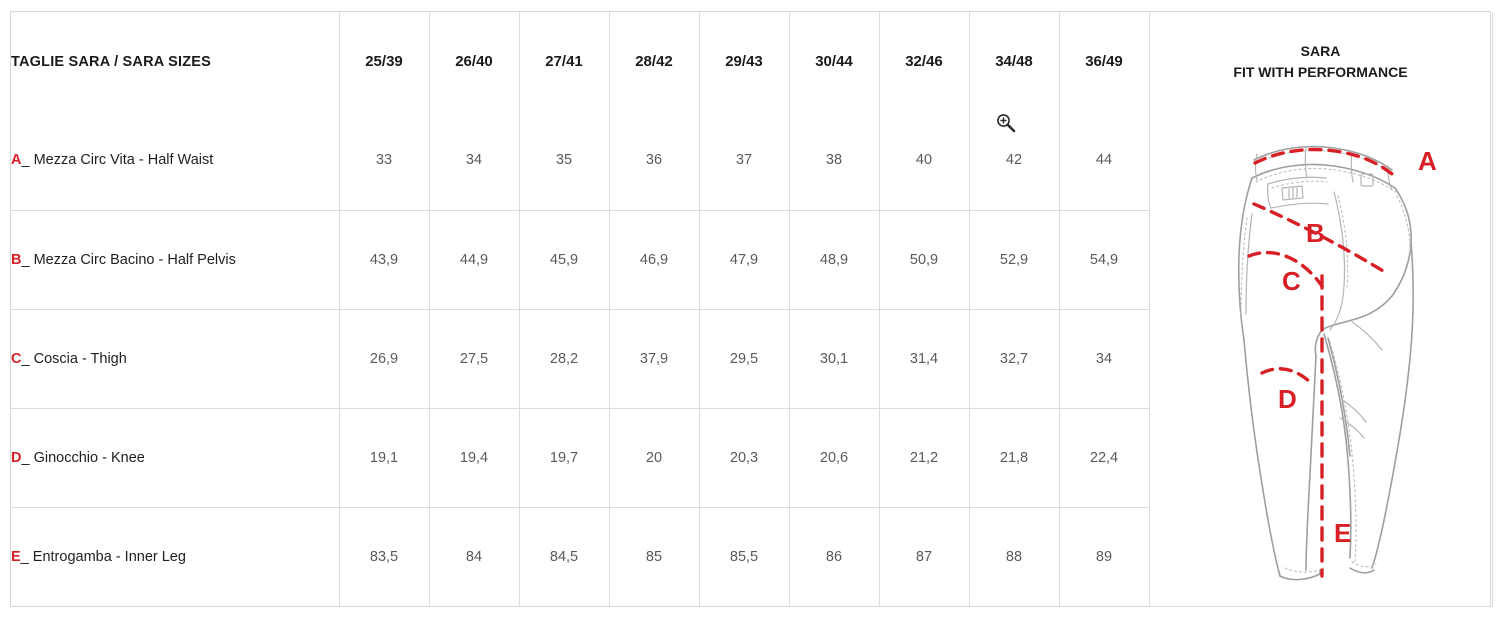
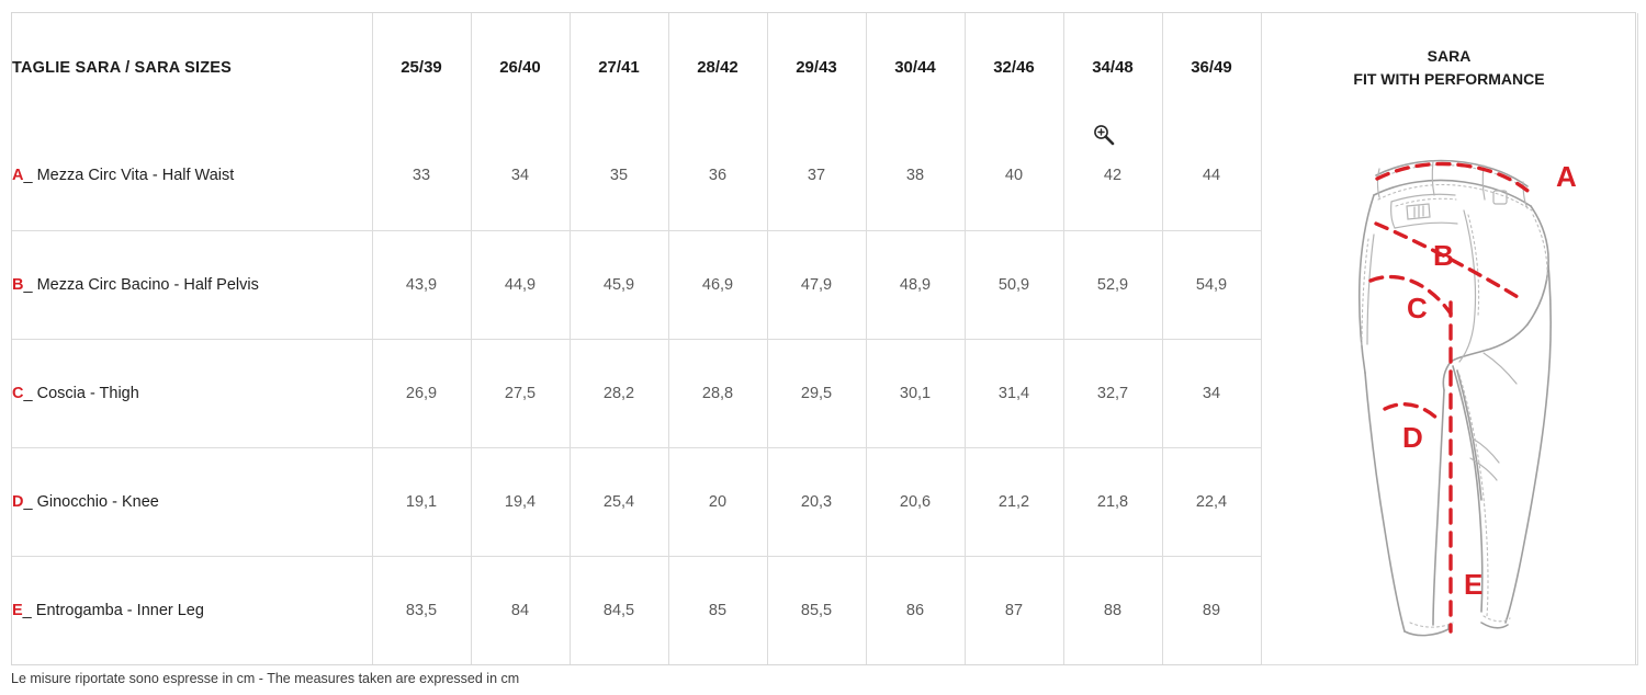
  TAGLIE SARA / SARA SIZES	25/39	26/40	27/41	28/42	29/43	30/44	32/46	34/48	36/49	SARA FIT WITH PERFORMANCE
  A_ Mezza Circ Vita - Half Waist	33	34	35	36	37	38	40	42	44	A B C D E
  B_ Mezza Circ Bacino - Half Pelvis	43,9	44,9	45,9	46,9	47,9	48,9	50,9	52,9	54,9
- C_ Coscia - Thigh	26,9	27,5	28,2	37,9	29,5	30,1	31,4	32,7	34
+ C_ Coscia - Thigh	26,9	27,5	28,2	28,8	29,5	30,1	31,4	32,7	34
- D_ Ginocchio - Knee	19,1	19,4	19,7	20	20,3	20,6	21,2	21,8	22,4
+ D_ Ginocchio - Knee	19,1	19,4	25,4	20	20,3	20,6	21,2	21,8	22,4
  E_ Entrogamba - Inner Leg	83,5	84	84,5	85	85,5	86	87	88	89
+ Le misure riportate sono espresse in cm - The measures taken are expressed in cm
